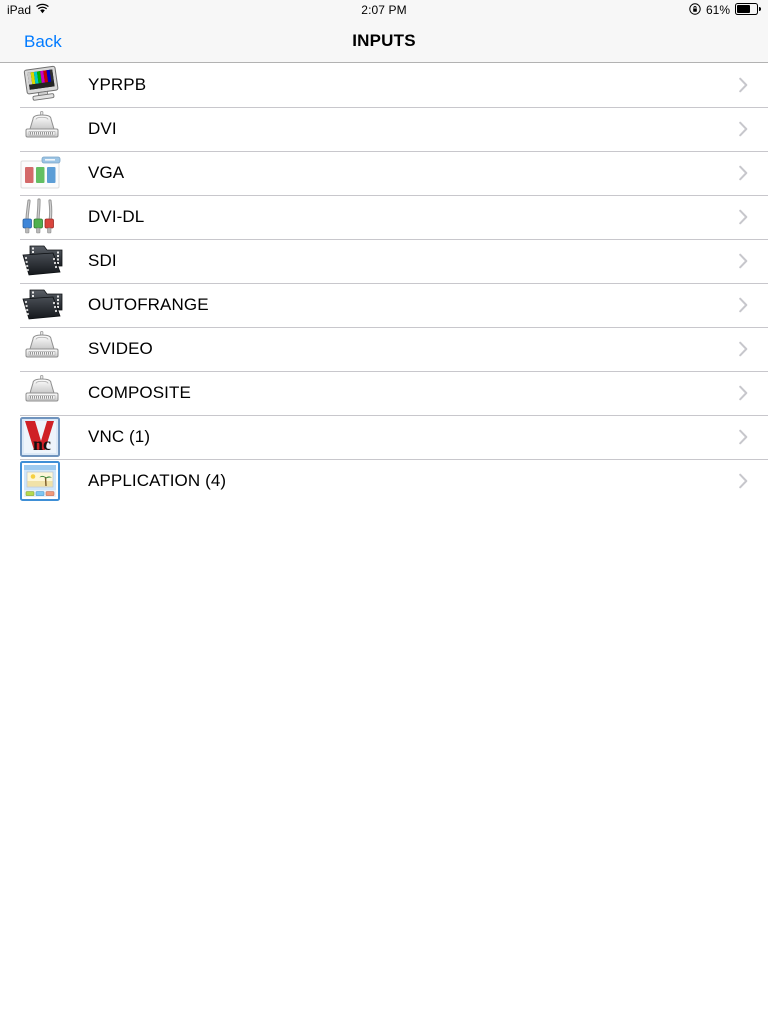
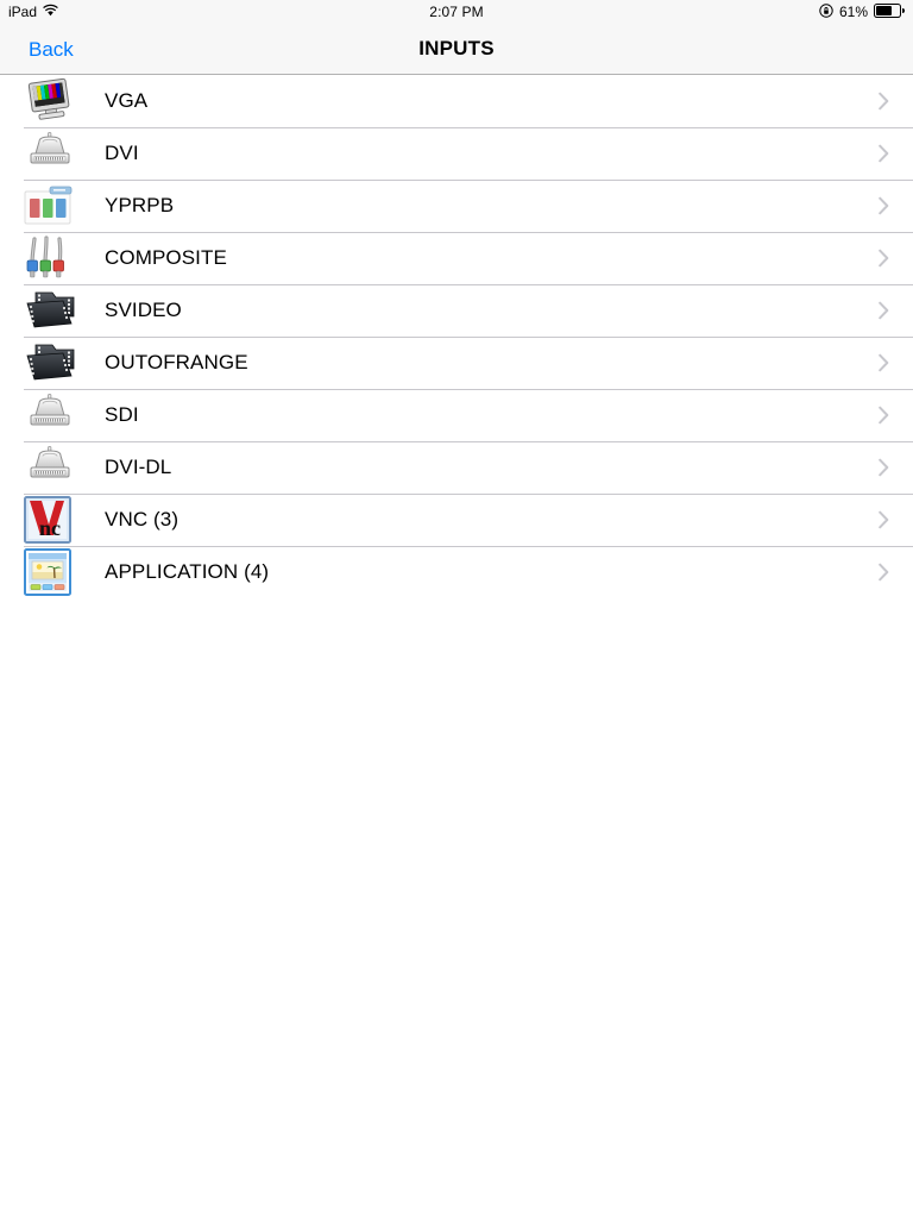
  iPad
  2:07 PM
  61%
  Back
  INPUTS
- YPRPB
+ VGA
  DVI
- VGA
+ YPRPB
- DVI-DL
+ COMPOSITE
- SDI
+ SVIDEO
  OUTOFRANGE
- SVIDEO
+ SDI
- COMPOSITE
+ DVI-DL
  nc
- VNC (1)
+ VNC (3)
  APPLICATION (4)
